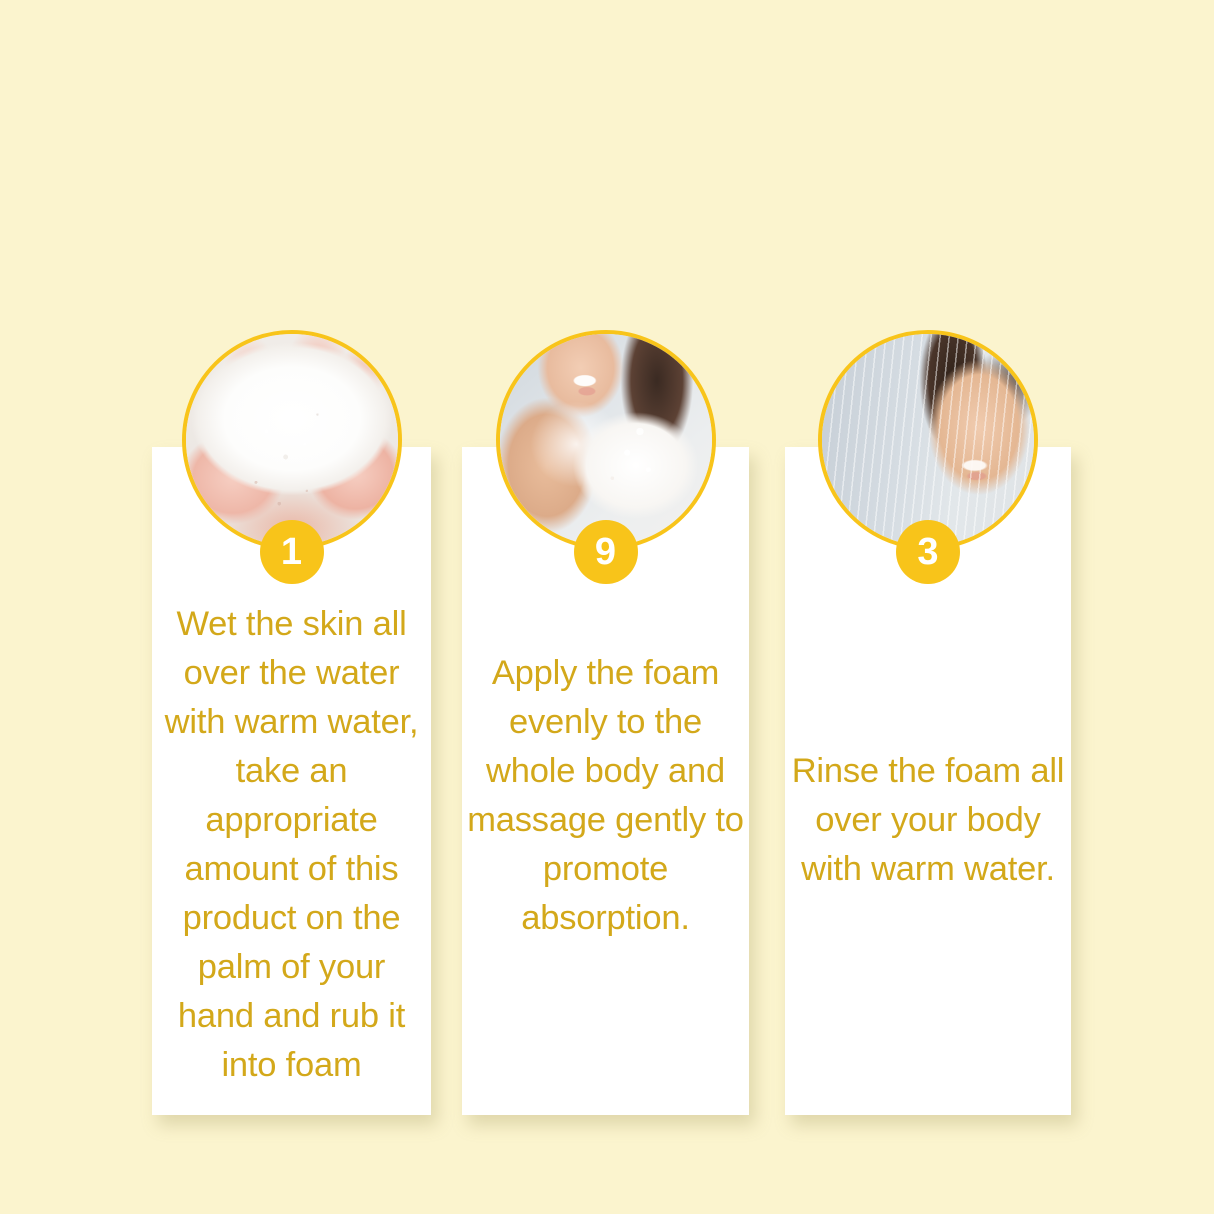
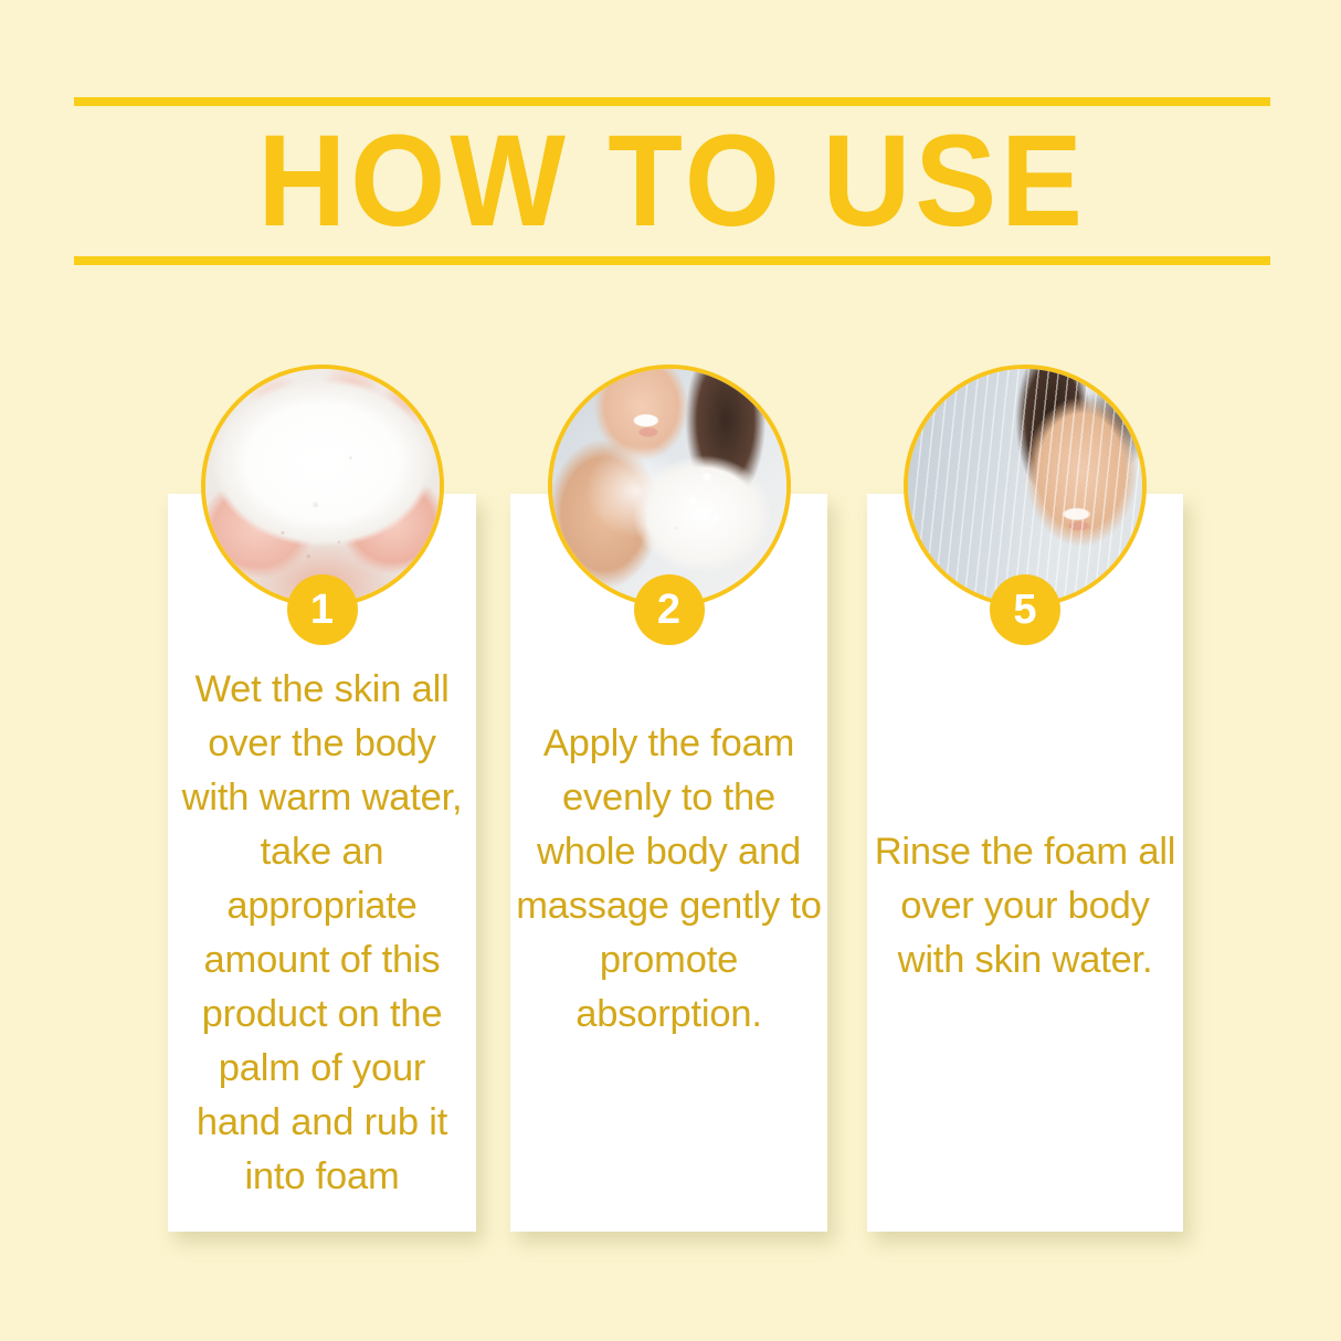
+ HOW TO USE
- Wet the skin all over the water with warm water, take an appropriate amount of this product on the palm of your hand and rub it into foam
+ Wet the skin all over the body with warm water, take an appropriate amount of this product on the palm of your hand and rub it into foam
  1
  Apply the foam evenly to the whole body and massage gently to promote absorption.
- 9
+ 2
- Rinse the foam all over your body with warm water.
+ Rinse the foam all over your body with skin water.
- 3
+ 5
